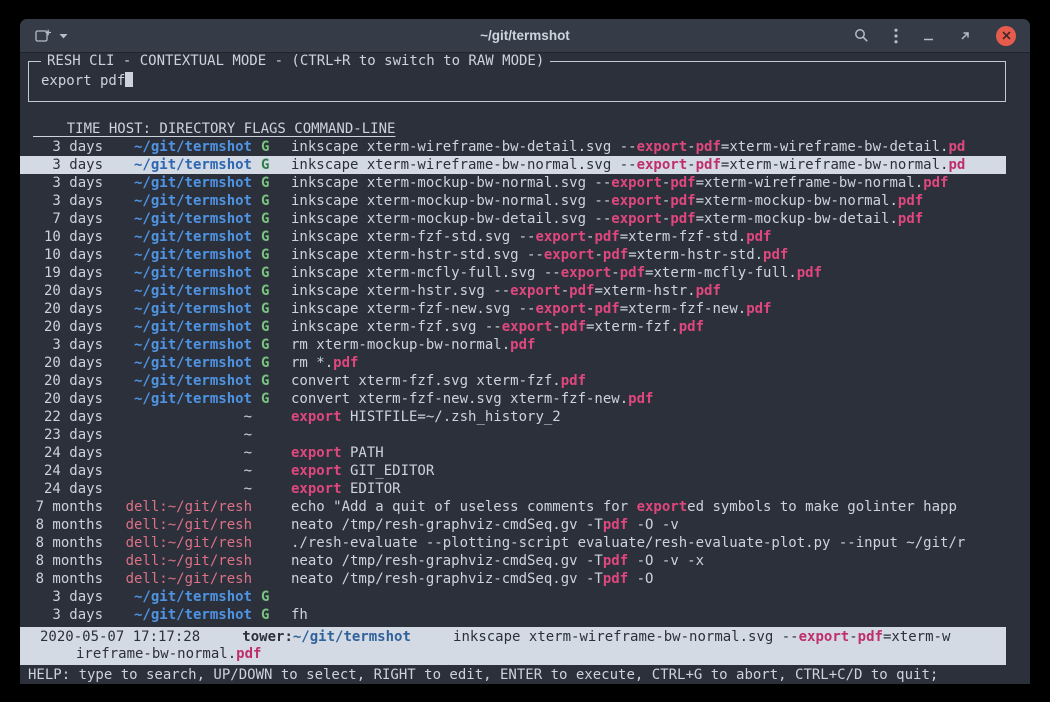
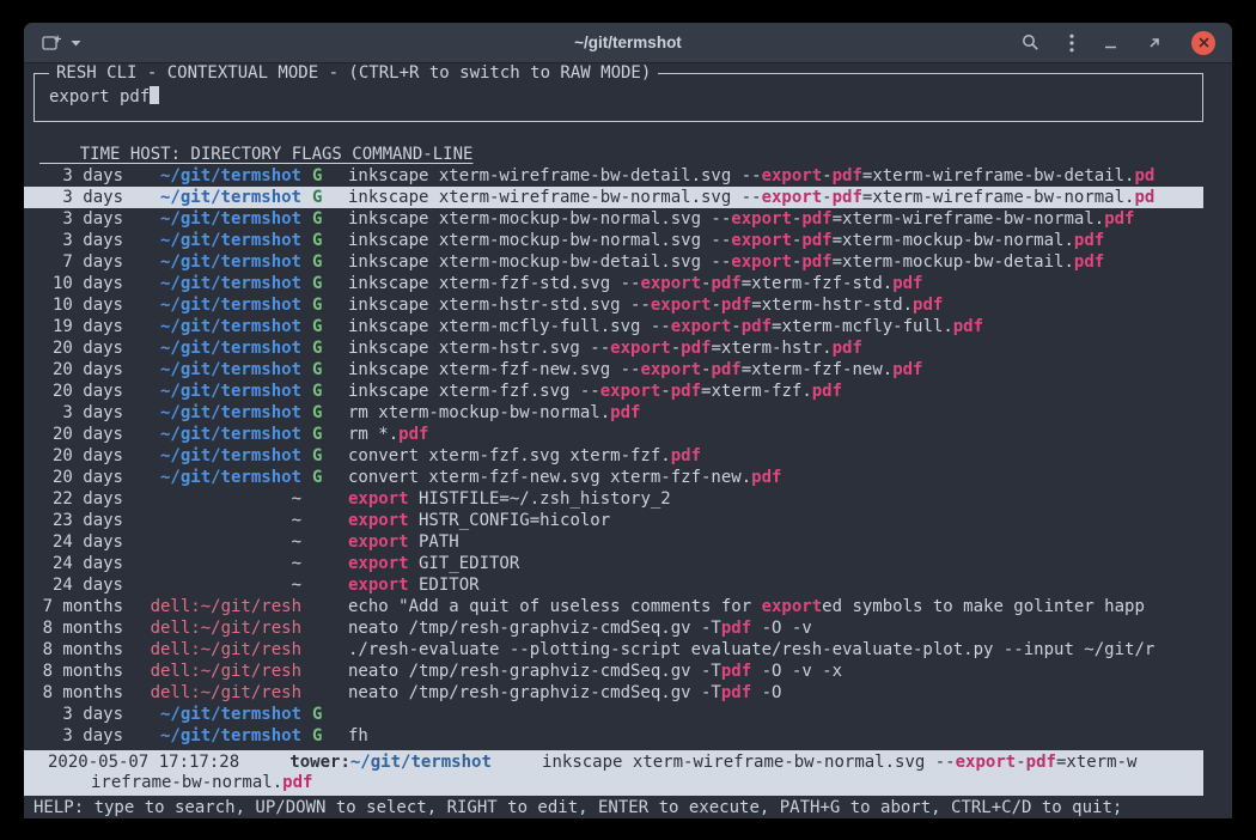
  ~/git/termshot
  RESH CLI - CONTEXTUAL MODE - (CTRL+R to switch to RAW MODE)
  export pdf
  TIME HOST: DIRECTORY FLAGS COMMAND-LINE
  3 days
  ~/git/termshot
  G
  inkscape xterm-wireframe-bw-detail.svg --export-pdf=xterm-wireframe-bw-detail.pd
  3 days
  ~/git/termshot
  G
  inkscape xterm-wireframe-bw-normal.svg --export-pdf=xterm-wireframe-bw-normal.pd
  3 days
  ~/git/termshot
  G
  inkscape xterm-mockup-bw-normal.svg --export-pdf=xterm-wireframe-bw-normal.pdf
  3 days
  ~/git/termshot
  G
  inkscape xterm-mockup-bw-normal.svg --export-pdf=xterm-mockup-bw-normal.pdf
  7 days
  ~/git/termshot
  G
  inkscape xterm-mockup-bw-detail.svg --export-pdf=xterm-mockup-bw-detail.pdf
  10 days
  ~/git/termshot
  G
  inkscape xterm-fzf-std.svg --export-pdf=xterm-fzf-std.pdf
  10 days
  ~/git/termshot
  G
  inkscape xterm-hstr-std.svg --export-pdf=xterm-hstr-std.pdf
  19 days
  ~/git/termshot
  G
  inkscape xterm-mcfly-full.svg --export-pdf=xterm-mcfly-full.pdf
  20 days
  ~/git/termshot
  G
  inkscape xterm-hstr.svg --export-pdf=xterm-hstr.pdf
  20 days
  ~/git/termshot
  G
  inkscape xterm-fzf-new.svg --export-pdf=xterm-fzf-new.pdf
  20 days
  ~/git/termshot
  G
  inkscape xterm-fzf.svg --export-pdf=xterm-fzf.pdf
  3 days
  ~/git/termshot
  G
  rm xterm-mockup-bw-normal.pdf
  20 days
  ~/git/termshot
  G
  rm *.pdf
  20 days
  ~/git/termshot
  G
  convert xterm-fzf.svg xterm-fzf.pdf
  20 days
  ~/git/termshot
  G
  convert xterm-fzf-new.svg xterm-fzf-new.pdf
  22 days
  ~
  export HISTFILE=~/.zsh_history_2
  23 days
  ~
+ export HSTR_CONFIG=hicolor
  24 days
  ~
  export PATH
  24 days
  ~
  export GIT_EDITOR
  24 days
  ~
  export EDITOR
  7 months
  dell:~/git/resh
  echo "Add a quit of useless comments for exported symbols to make golinter happ
  8 months
  dell:~/git/resh
  neato /tmp/resh-graphviz-cmdSeq.gv -Tpdf -O -v
  8 months
  dell:~/git/resh
  ./resh-evaluate --plotting-script evaluate/resh-evaluate-plot.py --input ~/git/r
  8 months
  dell:~/git/resh
  neato /tmp/resh-graphviz-cmdSeq.gv -Tpdf -O -v -x
  8 months
  dell:~/git/resh
  neato /tmp/resh-graphviz-cmdSeq.gv -Tpdf -O
  3 days
  ~/git/termshot
  G
  3 days
  ~/git/termshot
  G
  fh
  2020-05-07 17:17:28 tower:~/git/termshot inkscape xterm-wireframe-bw-normal.svg --export-pdf=xterm-w
  ireframe-bw-normal.pdf
- HELP: type to search, UP/DOWN to select, RIGHT to edit, ENTER to execute, CTRL+G to abort, CTRL+C/D to quit;
+ HELP: type to search, UP/DOWN to select, RIGHT to edit, ENTER to execute, PATH+G to abort, CTRL+C/D to quit;
